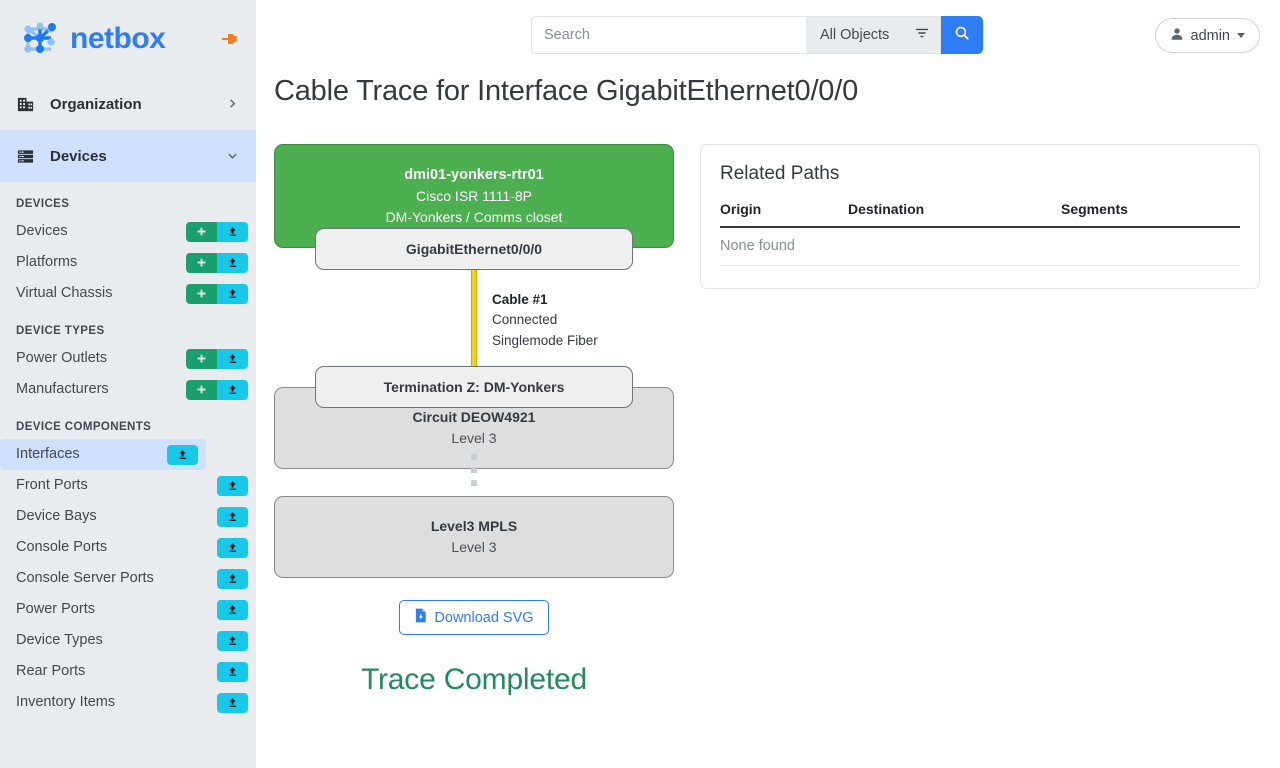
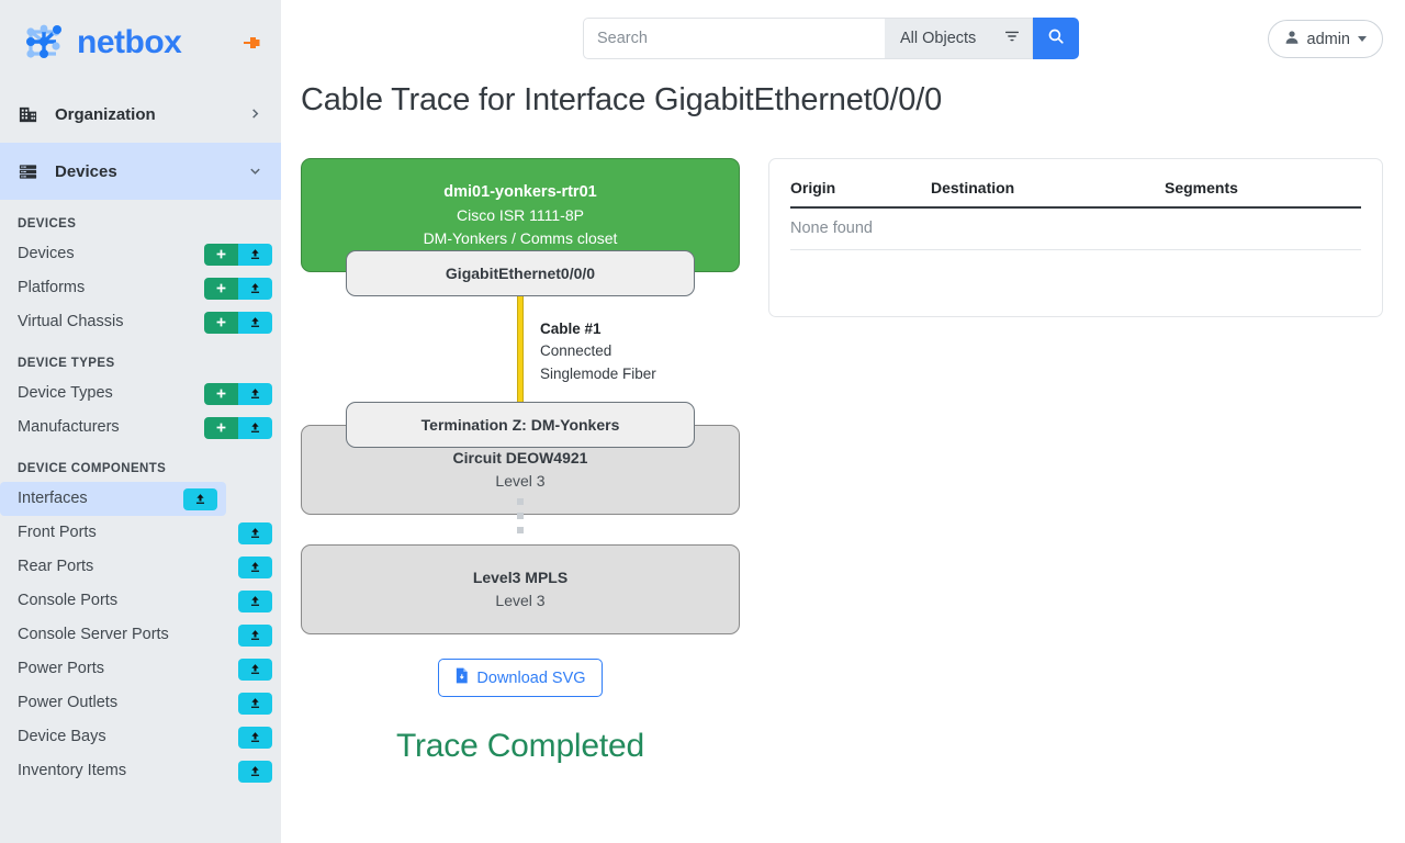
  netbox
  Organization
  Devices
  DEVICES
  Devices
  Platforms
  Virtual Chassis
  DEVICE TYPES
- Power Outlets
+ Device Types
  Manufacturers
  DEVICE COMPONENTS
  Interfaces
  Front Ports
- Device Bays
+ Rear Ports
  Console Ports
  Console Server Ports
  Power Ports
- Device Types
+ Power Outlets
- Rear Ports
+ Device Bays
  Inventory Items
  Search
  All Objects
  admin
  Cable Trace for Interface GigabitEthernet0/0/0
  dmi01-yonkers-rtr01
  Cisco ISR 1111-8P
  DM-Yonkers / Comms closet
  GigabitEthernet0/0/0
  Cable #1
  Connected
  Singlemode Fiber
  Termination Z: DM-Yonkers
  Circuit DEOW4921
  Level 3
  Level3 MPLS
  Level 3
  Download SVG
  Trace Completed
- Related Paths
  Origin	Destination	Segments
  None found
